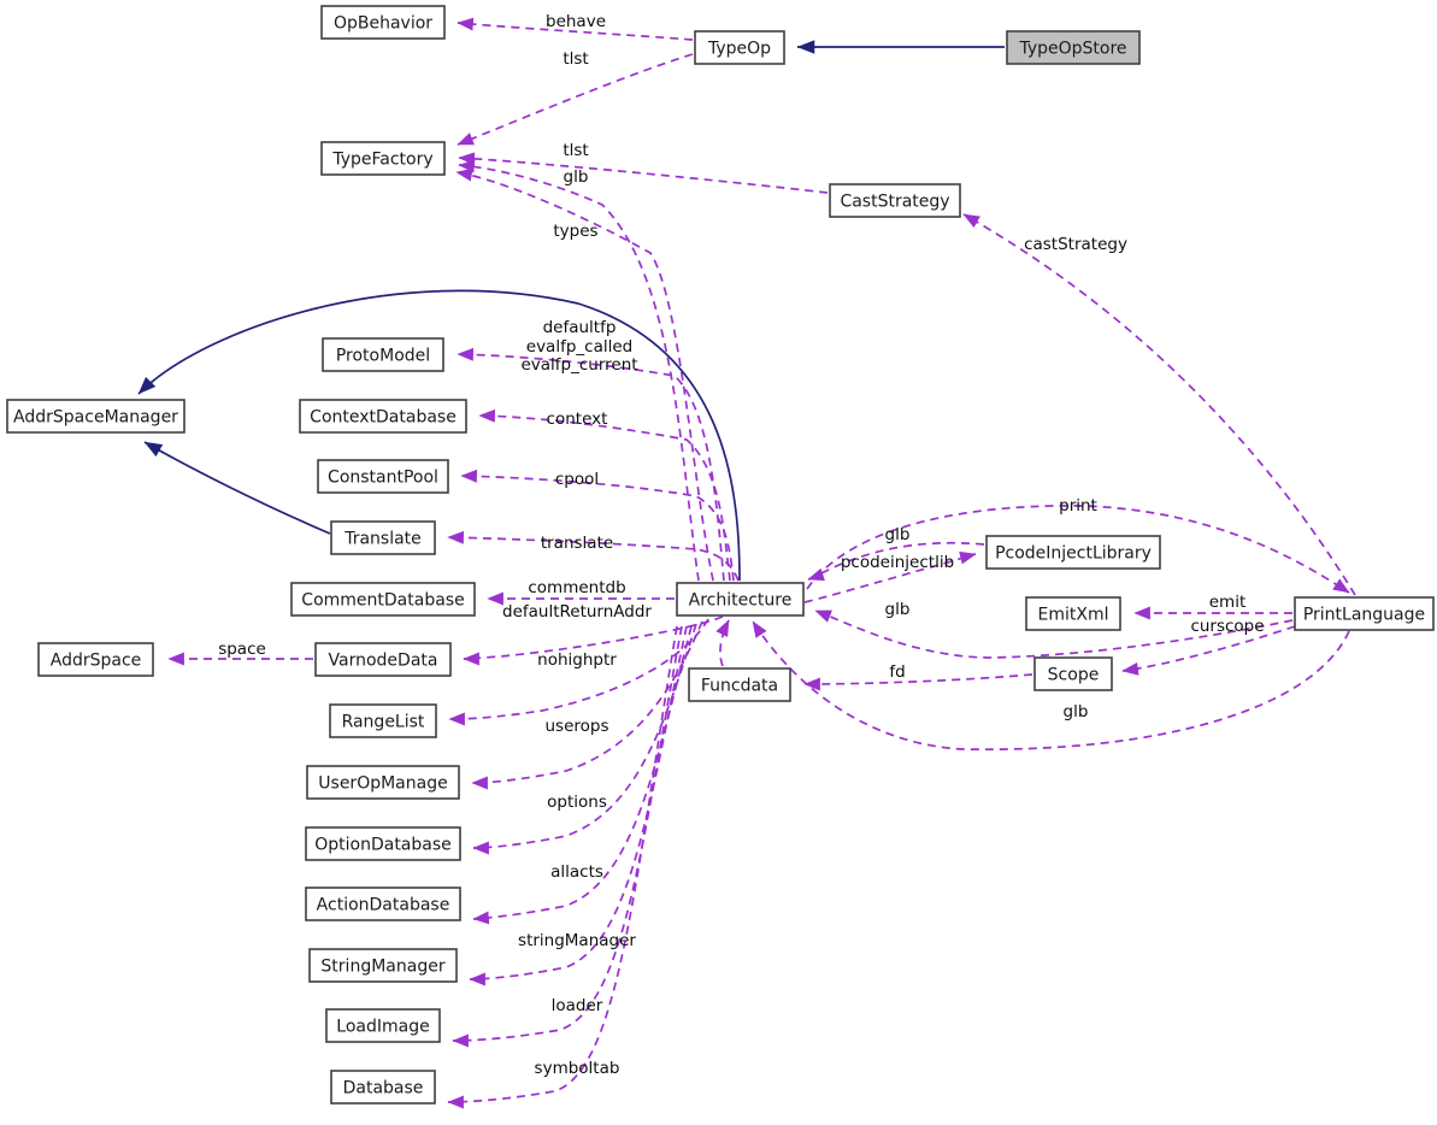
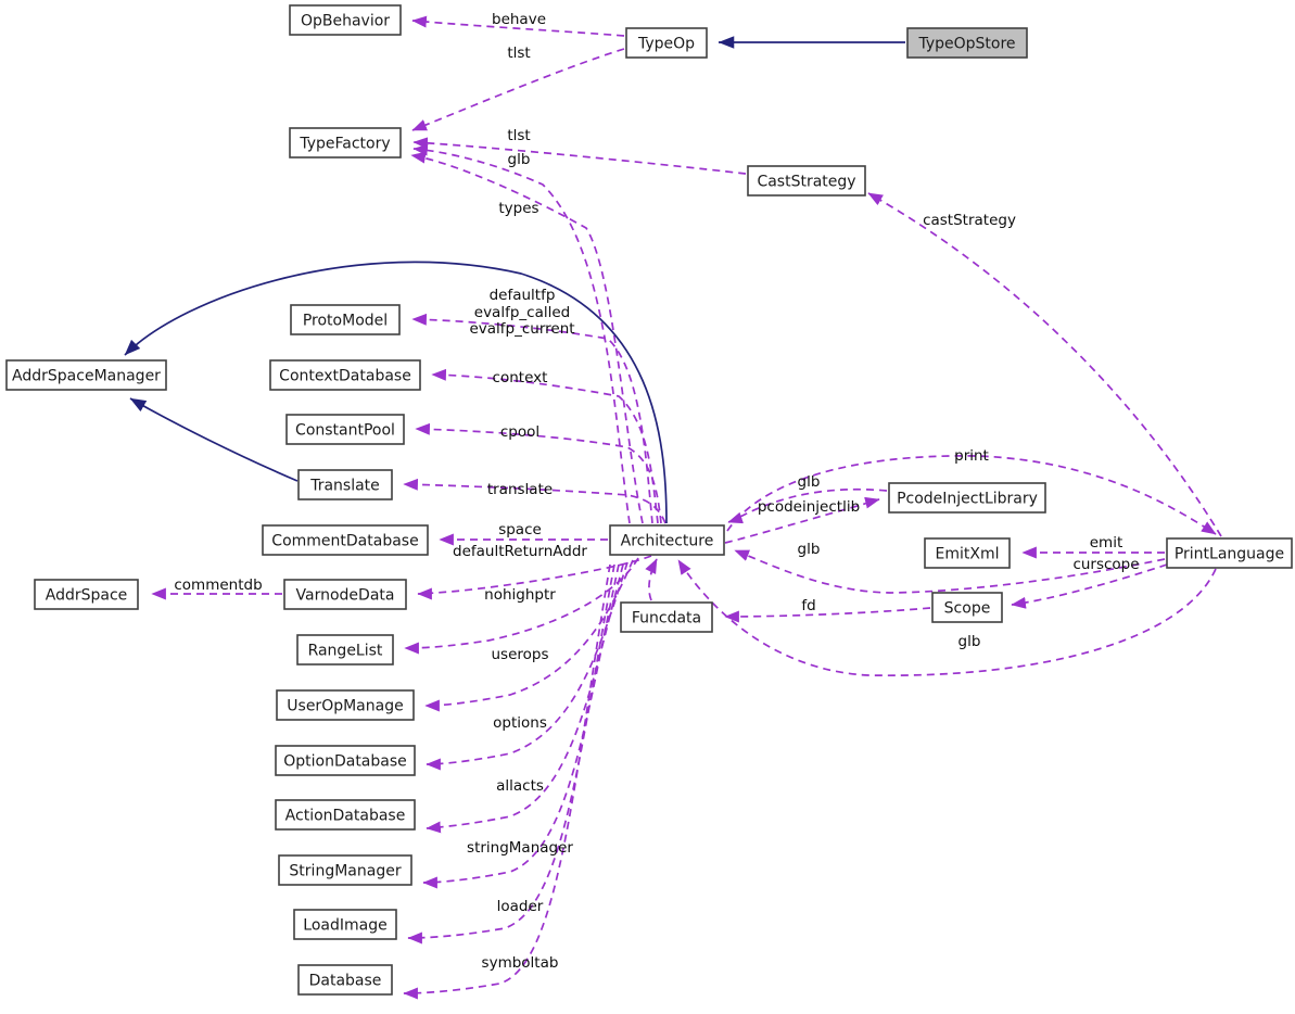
  behave
  tlst
  tlst
  glb
  types
  castStrategy
  defaultfp
  evalfp_called
  evalfp_current
  context
  cpool
  translate
- commentdb
+ space
  defaultReturnAddr
  nohighptr
  userops
  options
  allacts
  stringManager
  loader
  symboltab
  print
  glb
  pcodeinjectlib
  glb
  fd
  emit
  curscope
  glb
- space
+ commentdb
  OpBehavior
  TypeOp
  TypeOpStore
  TypeFactory
  CastStrategy
  AddrSpaceManager
  ProtoModel
  ContextDatabase
  ConstantPool
  Translate
  CommentDatabase
  AddrSpace
  VarnodeData
  RangeList
  UserOpManage
  OptionDatabase
  ActionDatabase
  StringManager
  LoadImage
  Database
  Architecture
  Funcdata
  PcodeInjectLibrary
  EmitXml
  Scope
  PrintLanguage
